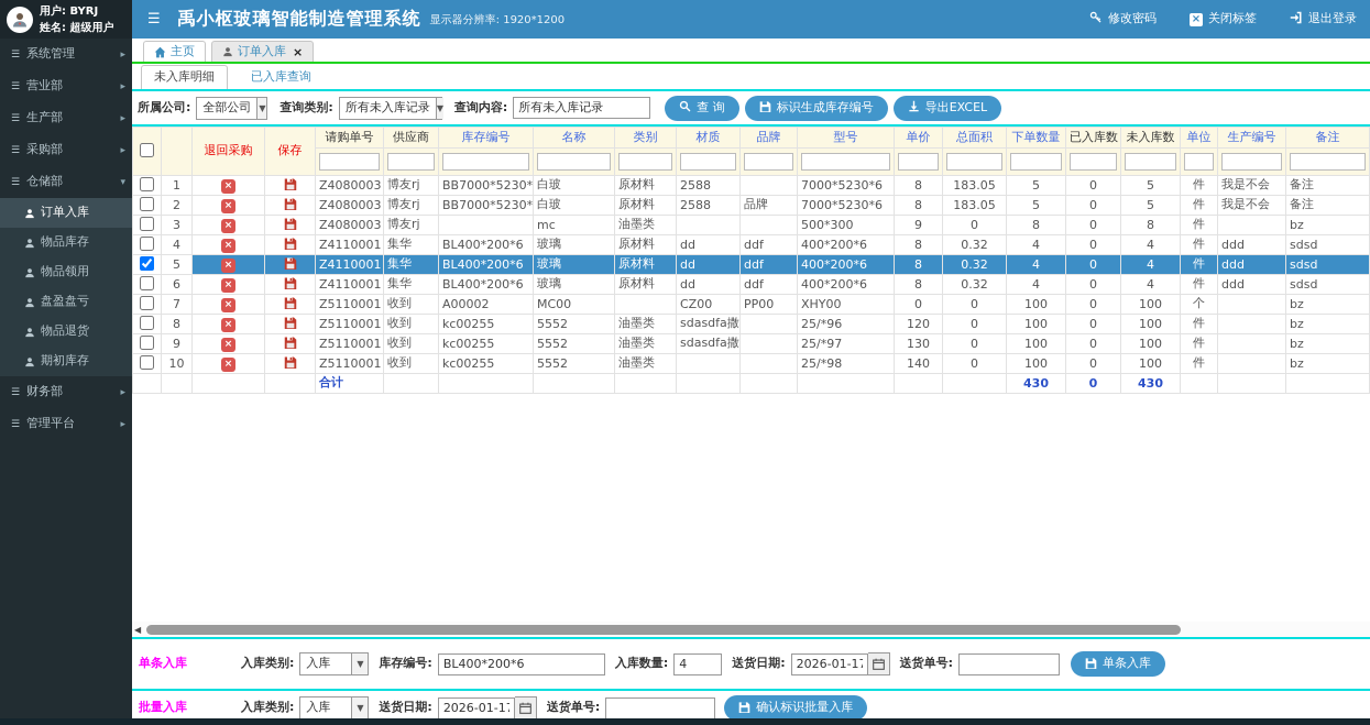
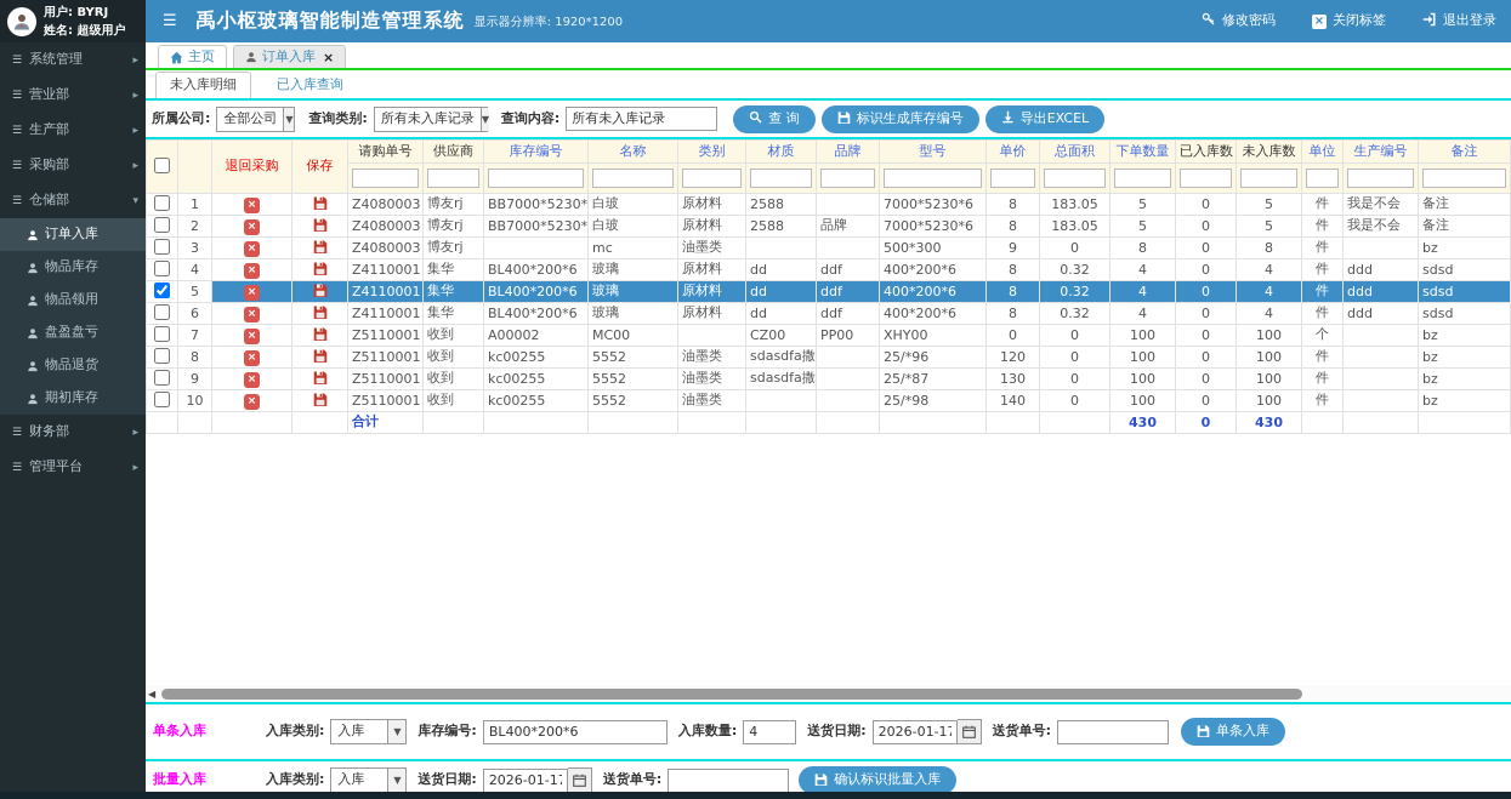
  用户: BYRJ
  姓名: 超级用户
  ☰
  系统管理
  ▸
  ☰
  营业部
  ▸
  ☰
  生产部
  ▸
  ☰
  采购部
  ▸
  ☰
  仓储部
  ▾
  订单入库
  物品库存
  物品领用
  盘盈盘亏
  物品退货
  期初库存
  ☰
  财务部
  ▸
  ☰
  管理平台
  ▸
  ☰
  禹小枢玻璃智能制造管理系统
  显示器分辨率: 1920*1200
  修改密码
  ×
  关闭标签
  退出登录
  主页
  订单入库
  ×
  未入库明细
  已入库查询
  所属公司:
  全部公司
  ▼
  查询类别:
  所有未入库记录
  ▼
  查询内容:
  所有未入库记录
  查 询
  标识生成库存编号
  导出EXCEL
  		退回采购	保存	请购单号	供应商	库存编号	名称	类别	材质	品牌	型号	单价	总面积	下单数量	已入库数	未入库数	单位	生产编号	备注
  	1	×		Z4080003	博友rj	BB7000*5230*	白玻	原材料	2588		7000*5230*6	8	183.05	5	0	5	件	我是不会	备注
  	2	×		Z4080003	博友rj	BB7000*5230*	白玻	原材料	2588	品牌	7000*5230*6	8	183.05	5	0	5	件	我是不会	备注
  	3	×		Z4080003	博友rj		mc	油墨类			500*300	9	0	8	0	8	件		bz
  	4	×		Z4110001	集华	BL400*200*6	玻璃	原材料	dd	ddf	400*200*6	8	0.32	4	0	4	件	ddd	sdsd
  	5	×		Z4110001	集华	BL400*200*6	玻璃	原材料	dd	ddf	400*200*6	8	0.32	4	0	4	件	ddd	sdsd
  	6	×		Z4110001	集华	BL400*200*6	玻璃	原材料	dd	ddf	400*200*6	8	0.32	4	0	4	件	ddd	sdsd
  	7	×		Z5110001	收到	A00002	MC00		CZ00	PP00	XHY00	0	0	100	0	100	个		bz
  	8	×		Z5110001	收到	kc00255	5552	油墨类	sdasdfa撒		25/*96	120	0	100	0	100	件		bz
- 	9	×		Z5110001	收到	kc00255	5552	油墨类	sdasdfa撒		25/*97	130	0	100	0	100	件		bz
+ 	9	×		Z5110001	收到	kc00255	5552	油墨类	sdasdfa撒		25/*87	130	0	100	0	100	件		bz
  	10	×		Z5110001	收到	kc00255	5552	油墨类			25/*98	140	0	100	0	100	件		bz
  				合计										430	0	430
  ◀
  单条入库
  入库类别:
  入库
  ▼
  库存编号:
  BL400*200*6
  入库数量:
  4
  送货日期:
  2026-01-1
  送货单号:
  单条入库
  批量入库
  入库类别:
  入库
  ▼
  送货日期:
  2026-01-1
  送货单号:
  确认标识批量入库
